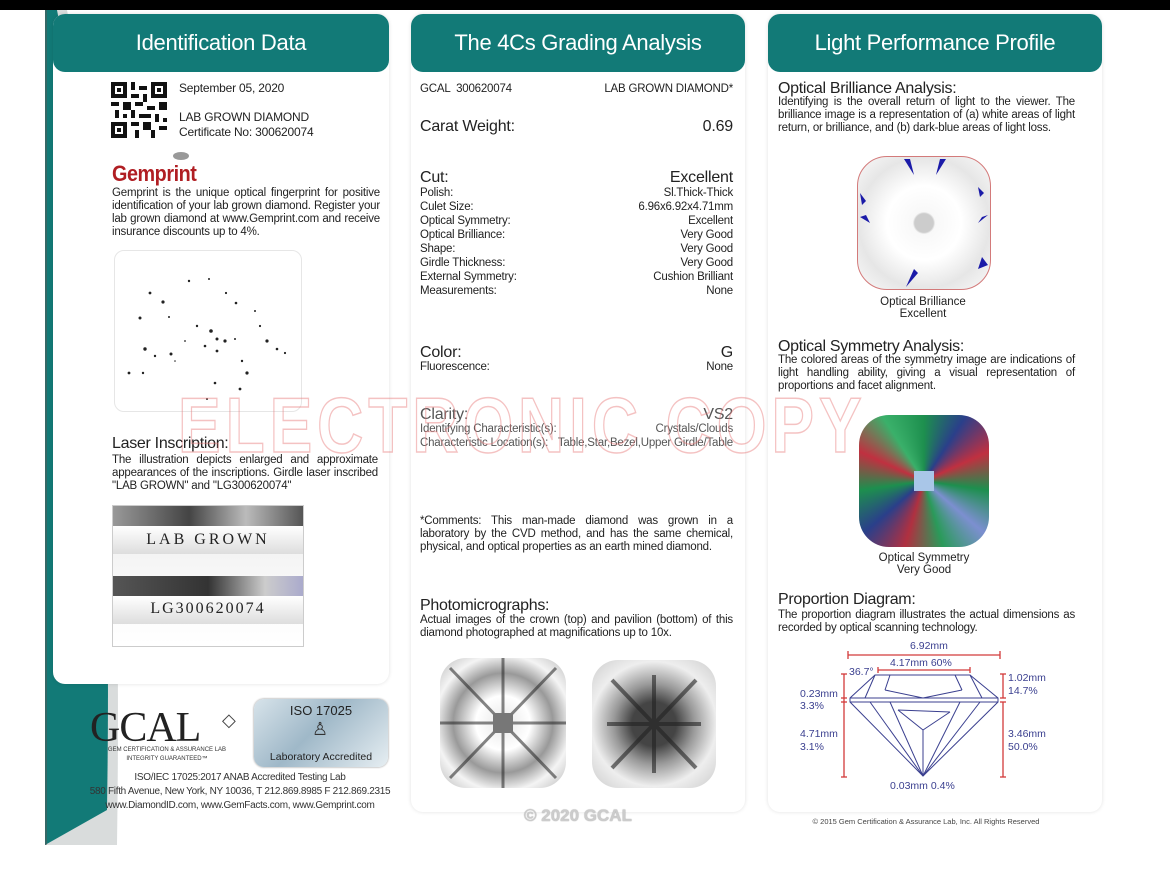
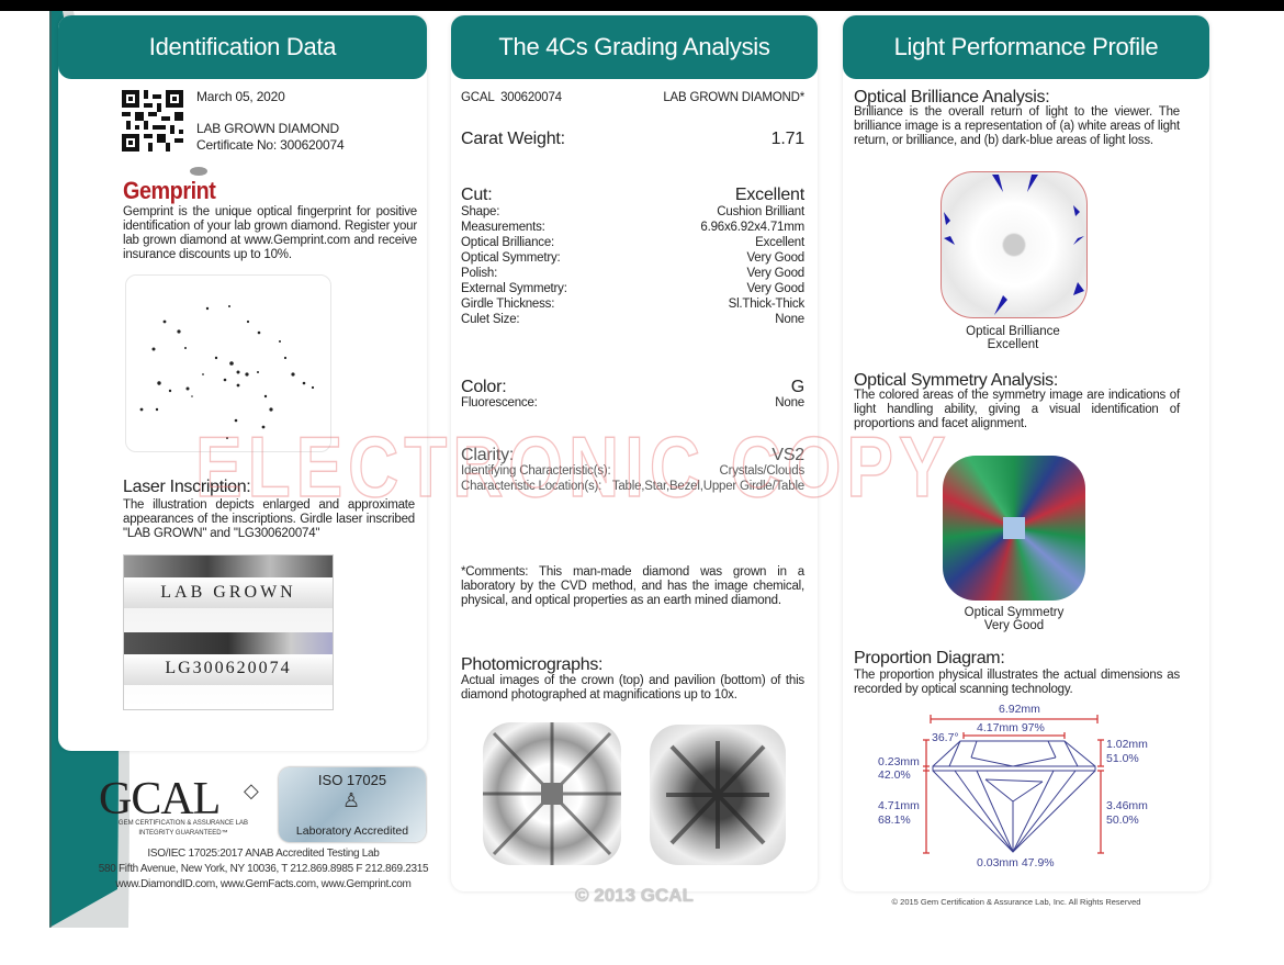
  Identification Data
- September 05, 2020
+ March 05, 2020
  LAB GROWN DIAMOND
  Certificate No: 300620074
  Gemprint
- Gemprint is the unique optical fingerprint for positive identification of your lab grown diamond. Register your lab grown diamond at www.Gemprint.com and receive insurance discounts up to 4%.
+ Gemprint is the unique optical fingerprint for positive identification of your lab grown diamond. Register your lab grown diamond at www.Gemprint.com and receive insurance discounts up to 10%.
  Laser Inscription:
  The illustration depicts enlarged and approximate appearances of the inscriptions. Girdle laser inscribed "LAB GROWN" and "LG300620074"
  LAB GROWN
  LG300620074
  GCAL
  ◇
  ISO 17025
  ♙
  Laboratory Accredited
  ISO/IEC 17025:2017 ANAB Accredited Testing Lab
  580 Fifth Avenue, New York, NY 10036, T 212.869.8985 F 212.869.2315
  www.DiamondID.com, www.GemFacts.com, www.Gemprint.com
  The 4Cs Grading Analysis
  GCAL 300620074
  LAB GROWN DIAMOND*
  Carat Weight:
- 0.69
+ 1.71
  Cut:
  Excellent
- Polish:
+ Shape:
- Sl.Thick-Thick
+ Cushion Brilliant
- Culet Size:
+ Measurements:
  6.96x6.92x4.71mm
- Optical Symmetry:
+ Optical Brilliance:
  Excellent
- Optical Brilliance:
+ Optical Symmetry:
  Very Good
- Shape:
+ Polish:
  Very Good
- Girdle Thickness:
+ External Symmetry:
  Very Good
- External Symmetry:
+ Girdle Thickness:
- Cushion Brilliant
+ Sl.Thick-Thick
- Measurements:
+ Culet Size:
  None
  Color:
  G
  Fluorescence:
  None
  Clarity:
  VS2
  Identifying Characteristic(s):
  Crystals/Clouds
  Characteristic Location(s):
  Table,Star,Bezel,Upper Girdle/Table
- *Comments: This man-made diamond was grown in a laboratory by the CVD method, and has the same chemical, physical, and optical properties as an earth mined diamond.
+ *Comments: This man-made diamond was grown in a laboratory by the CVD method, and has the image chemical, physical, and optical properties as an earth mined diamond.
  Photomicrographs:
  Actual images of the crown (top) and pavilion (bottom) of this diamond photographed at magnifications up to 10x.
- © 2020 GCAL
+ © 2013 GCAL
  Light Performance Profile
  Optical Brilliance Analysis:
- Identifying is the overall return of light to the viewer. The brilliance image is a representation of (a) white areas of light return, or brilliance, and (b) dark-blue areas of light loss.
+ Brilliance is the overall return of light to the viewer. The brilliance image is a representation of (a) white areas of light return, or brilliance, and (b) dark-blue areas of light loss.
  Optical Brilliance
  Excellent
  Optical Symmetry Analysis:
- The colored areas of the symmetry image are indications of light handling ability, giving a visual representation of proportions and facet alignment.
+ The colored areas of the symmetry image are indications of light handling ability, giving a visual identification of proportions and facet alignment.
  Optical Symmetry
  Very Good
  Proportion Diagram:
- The proportion diagram illustrates the actual dimensions as recorded by optical scanning technology.
+ The proportion physical illustrates the actual dimensions as recorded by optical scanning technology.
  6.92mm
- 4.17mm 60%
+ 4.17mm 97%
  36.7°
  0.23mm
- 3.3%
+ 42.0%
  4.71mm
- 3.1%
+ 68.1%
  1.02mm
- 14.7%
+ 51.0%
  3.46mm
  50.0%
- 0.03mm 0.4%
+ 0.03mm 47.9%
  © 2015 Gem Certification & Assurance Lab, Inc. All Rights Reserved
  ELECTRONIC COPY
